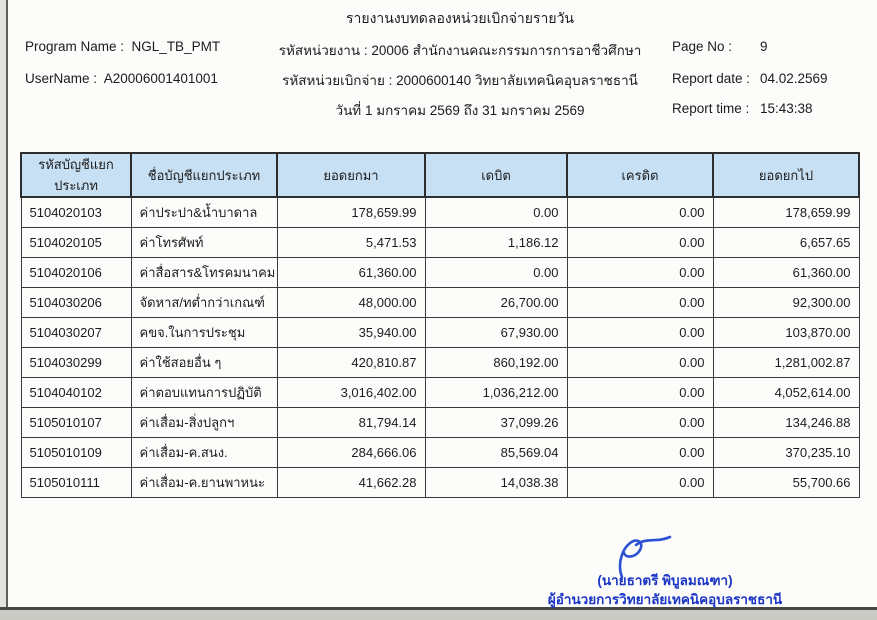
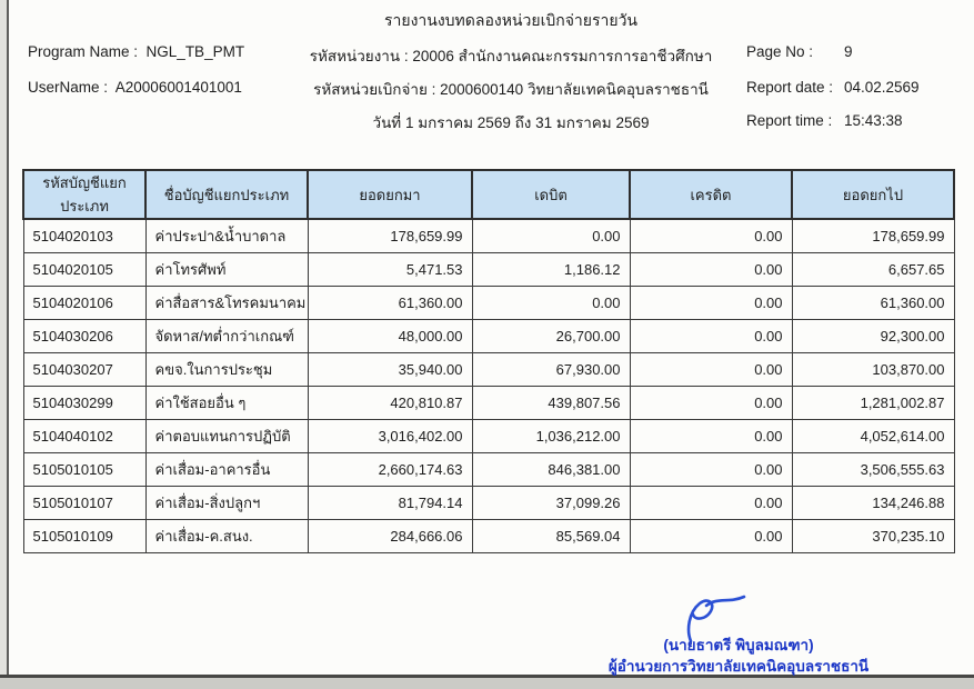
  รายงานงบทดลองหน่วยเบิกจ่ายรายวัน
  Program Name : NGL_TB_PMT
  UserName : A20006001401001
  รหัสหน่วยงาน : 20006 สำนักงานคณะกรรมการการอาชีวศึกษา
  รหัสหน่วยเบิกจ่าย : 2000600140 วิทยาลัยเทคนิคอุบลราชธานี
  วันที่ 1 มกราคม 2569 ถึง 31 มกราคม 2569
  Page No :
  9
  Report date :
  04.02.2569
  Report time :
  15:43:38
  รหัสบัญชีแยกประเภท	ชื่อบัญชีแยกประเภท	ยอดยกมา	เดบิต	เครดิต	ยอดยกไป
  5104020103	ค่าประปา&น้ำบาดาล	178,659.99	0.00	0.00	178,659.99
  5104020105	ค่าโทรศัพท์	5,471.53	1,186.12	0.00	6,657.65
  5104020106	ค่าสื่อสาร&โทรคมนาคม	61,360.00	0.00	0.00	61,360.00
  5104030206	จัดหาส/ทต่ำกว่าเกณฑ์	48,000.00	26,700.00	0.00	92,300.00
  5104030207	คขจ.ในการประชุม	35,940.00	67,930.00	0.00	103,870.00
- 5104030299	ค่าใช้สอยอื่น ๆ	420,810.87	860,192.00	0.00	1,281,002.87
+ 5104030299	ค่าใช้สอยอื่น ๆ	420,810.87	439,807.56	0.00	1,281,002.87
  5104040102	ค่าตอบแทนการปฏิบัติ	3,016,402.00	1,036,212.00	0.00	4,052,614.00
+ 5105010105	ค่าเสื่อม-อาคารอื่น	2,660,174.63	846,381.00	0.00	3,506,555.63
  5105010107	ค่าเสื่อม-สิ่งปลูกฯ	81,794.14	37,099.26	0.00	134,246.88
  5105010109	ค่าเสื่อม-ค.สนง.	284,666.06	85,569.04	0.00	370,235.10
- 5105010111	ค่าเสื่อม-ค.ยานพาหนะ	41,662.28	14,038.38	0.00	55,700.66
  (นายธาตรี พิบูลมณฑา)
  ผู้อำนวยการวิทยาลัยเทคนิคอุบลราชธานี
